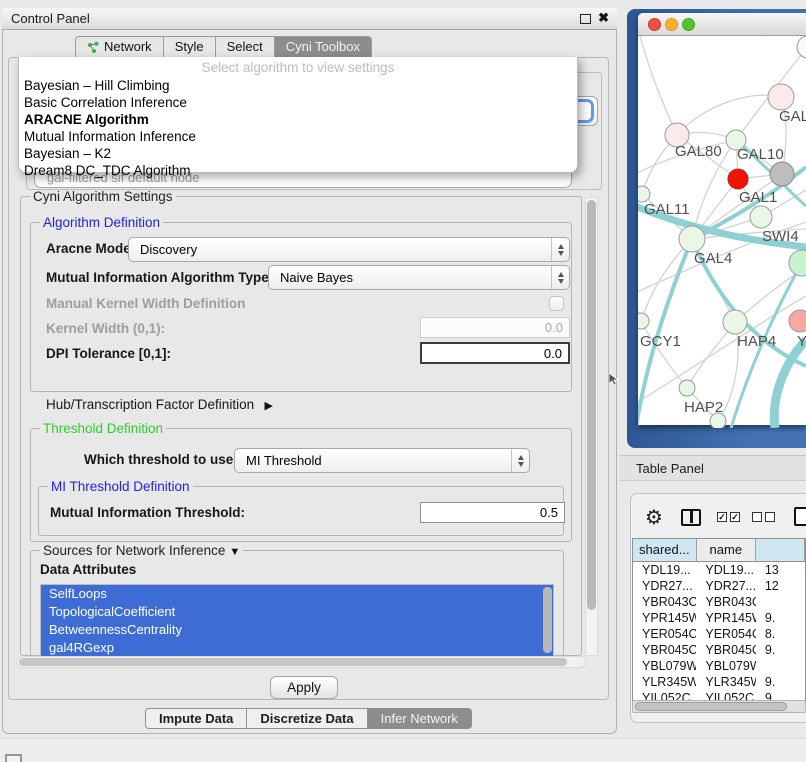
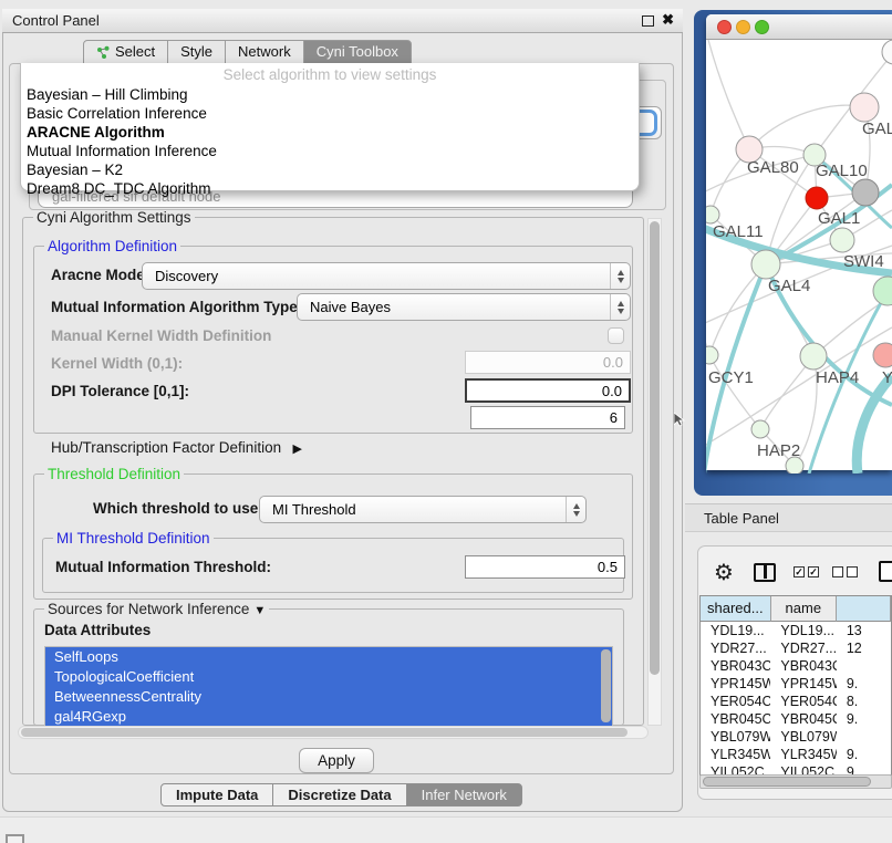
  Control Panel
  ✖
- Network
+ Select
  Style
- Select
+ Network
  Cyni Toolbox
  gal-filtered sif default node
  Select algorithm to view settings
  Bayesian – Hill Climbing
  Basic Correlation Inference
  ARACNE Algorithm
  Mutual Information Inference
  Bayesian – K2
  Dream8 DC_TDC Algorithm
  Cyni Algorithm Settings
  Algorithm Definition
  Aracne Mod
  Discovery
  Mutual Information Algorithm Type
  Naive Bayes
  Manual Kernel Width Definition
  Kernel Width (0,1):
  0.0
  DPI Tolerance [0,1]:
  0.0
+ 6
  Hub/Transcription Factor Definition ▶
  Threshold Definition
  Which threshold to use
  MI Threshold
  MI Threshold Definition
  Mutual Information Threshold:
  0.5
  Sources for Network Inference ▼
  Data Attributes
  SelfLoops
  TopologicalCoefficient
  BetweennessCentrality
  gal4RGexp
  Apply
  Impute Data
  Discretize Data
  Infer Network
  GAL
  GAL80
  GAL10
  GAL1
  GAL11
  SWI4
  GAL4
  GCY1
  HAP4
  Y
  HAP2
  Table Panel
  ⚙
  ✓
  ✓
  shared...
  name
  YDL19...
  YDL19...
  13
  YDR27...
  YDR27...
  12
  YBR043C
  YBR043
  YPR145W
  YPR145
  9.
  YER054C
  YER054
  8.
  YBR045C
  YBR045
  9.
  YBL079W
  YBL079W
  YLR345W
  YLR345
  9.
  YIL052C
  YIL052C
  9.
